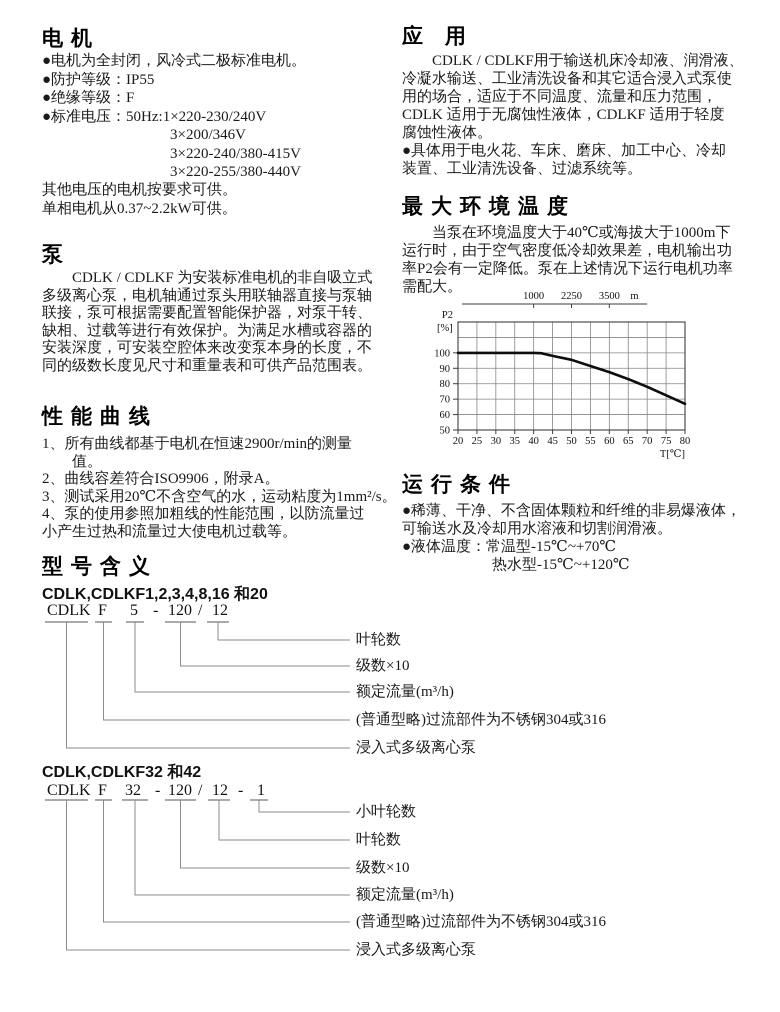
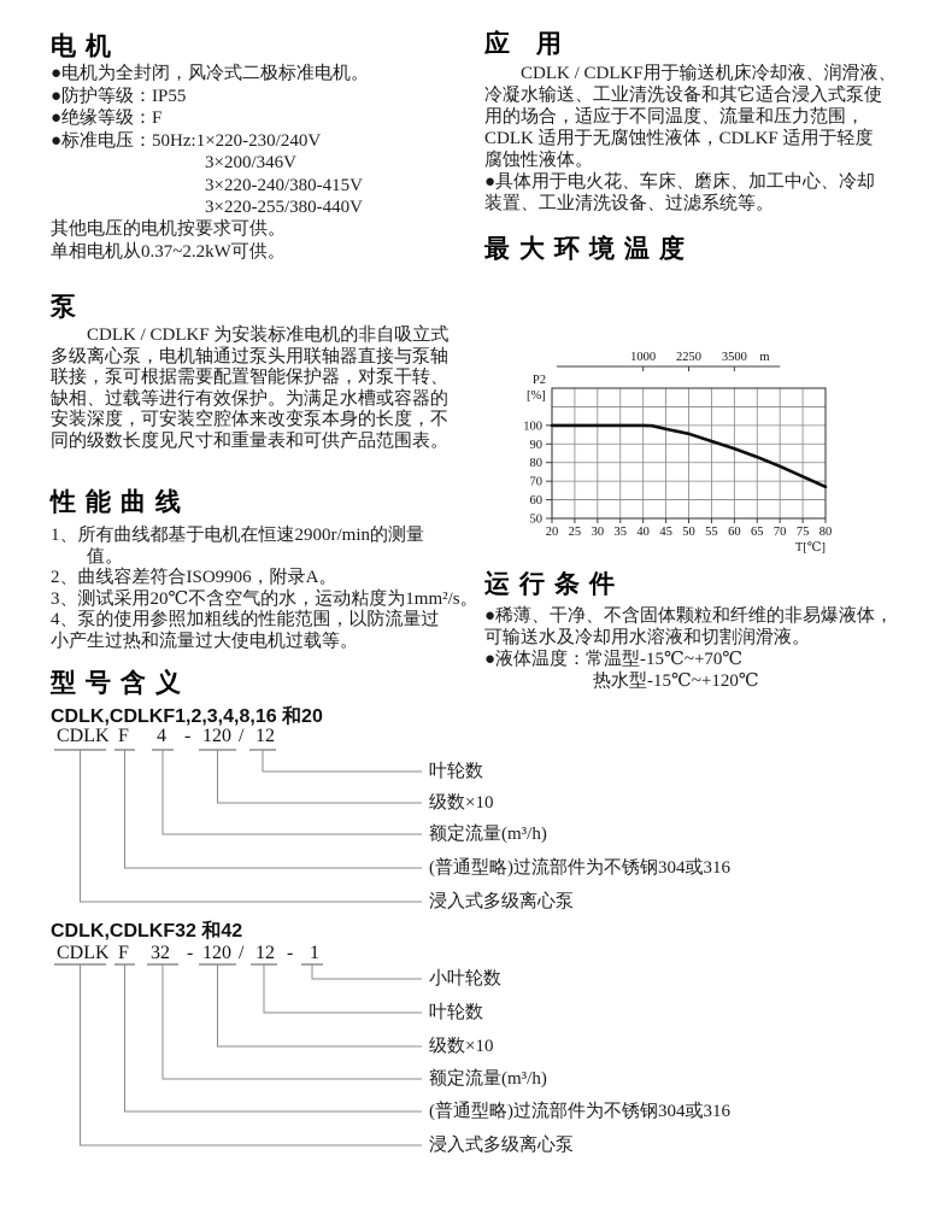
  电机
  ●电机为全封闭，风冷式二极标准电机。
  ●防护等级：IP55
  ●绝缘等级：F
  ●标准电压：50Hz:1×220-230/240V
  3×200/346V
  3×220-240/380-415V
  3×220-255/380-440V
  其他电压的电机按要求可供。
  单相电机从0.37~2.2kW可供。
  泵
  CDLK / CDLKF 为安装标准电机的非自吸立式
  多级离心泵，电机轴通过泵头用联轴器直接与泵轴
  联接，泵可根据需要配置智能保护器，对泵干转、
  缺相、过载等进行有效保护。为满足水槽或容器的
  安装深度，可安装空腔体来改变泵本身的长度，不
  同的级数长度见尺寸和重量表和可供产品范围表。
  性能曲线
  1、所有曲线都基于电机在恒速2900r/min的测量
  值。
  2、曲线容差符合ISO9906，附录A。
  3、测试采用20℃不含空气的水，运动粘度为1mm²/s。
  4、泵的使用参照加粗线的性能范围，以防流量过
  小产生过热和流量过大使电机过载等。
  应 用
  CDLK / CDLKF用于输送机床冷却液、润滑液、
  冷凝水输送、工业清洗设备和其它适合浸入式泵使
  用的场合，适应于不同温度、流量和压力范围，
  CDLK 适用于无腐蚀性液体，CDLKF 适用于轻度
  腐蚀性液体。
  ●具体用于电火花、车床、磨床、加工中心、冷却
  装置、工业清洗设备、过滤系统等。
  最大环境温度
- 当泵在环境温度大于40℃或海拔大于1000m下
- 运行时，由于空气密度低冷却效果差，电机输出功
- 率P2会有一定降低。泵在上述情况下运行电机功率
- 需配大。
  20
  25
  30
  35
  40
  45
  50
  55
  60
  65
  70
  75
  80
  100
  90
  80
  70
  60
  50
  1000
  2250
  3500
  m
  P2
  [%]
  T[℃]
  运行条件
  ●稀薄、干净、不含固体颗粒和纤维的非易爆液体，
  可输送水及冷却用水溶液和切割润滑液。
  ●液体温度：常温型-15℃~+70℃
  热水型-15℃~+120℃
  型号含义
  CDLK,CDLKF1,2,3,4,8,16 和20
  CDLK
  F
- 5
+ 4
  -
  120
  /
  12
  叶轮数
  级数×10
  额定流量(m³/h)
  (普通型略)过流部件为不锈钢304或316
  浸入式多级离心泵
  CDLK,CDLKF32 和42
  CDLK
  F
  32
  -
  120
  /
  12
  -
  1
  小叶轮数
  叶轮数
  级数×10
  额定流量(m³/h)
  (普通型略)过流部件为不锈钢304或316
  浸入式多级离心泵
